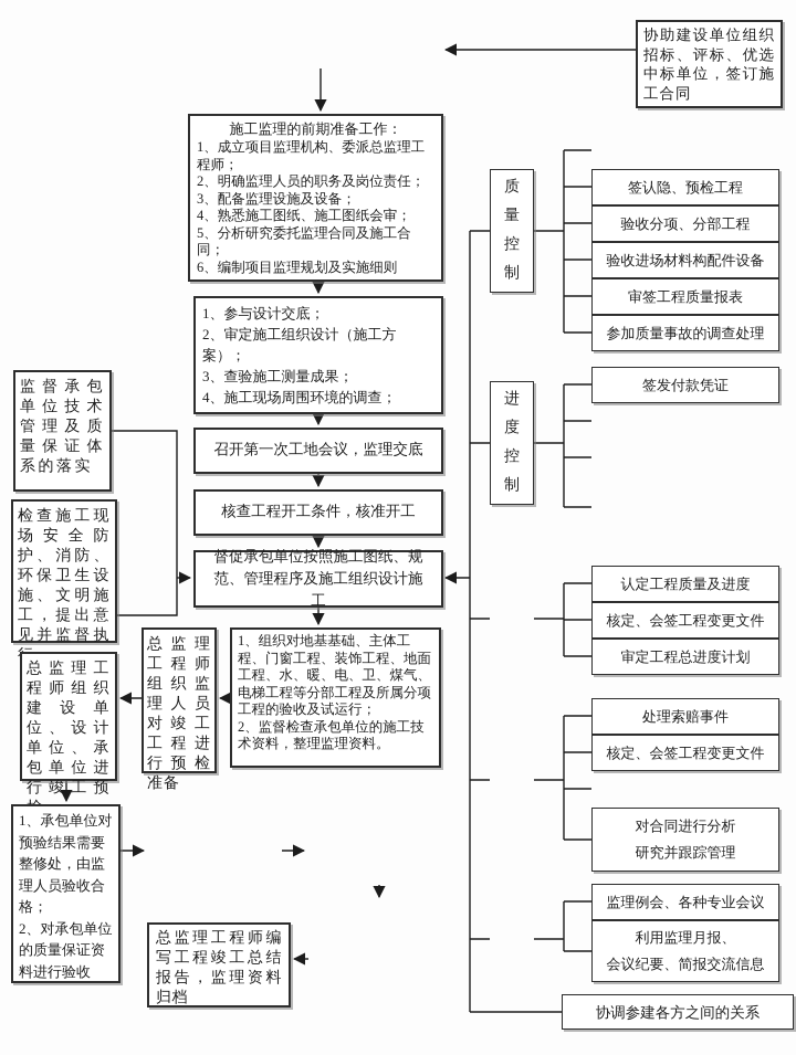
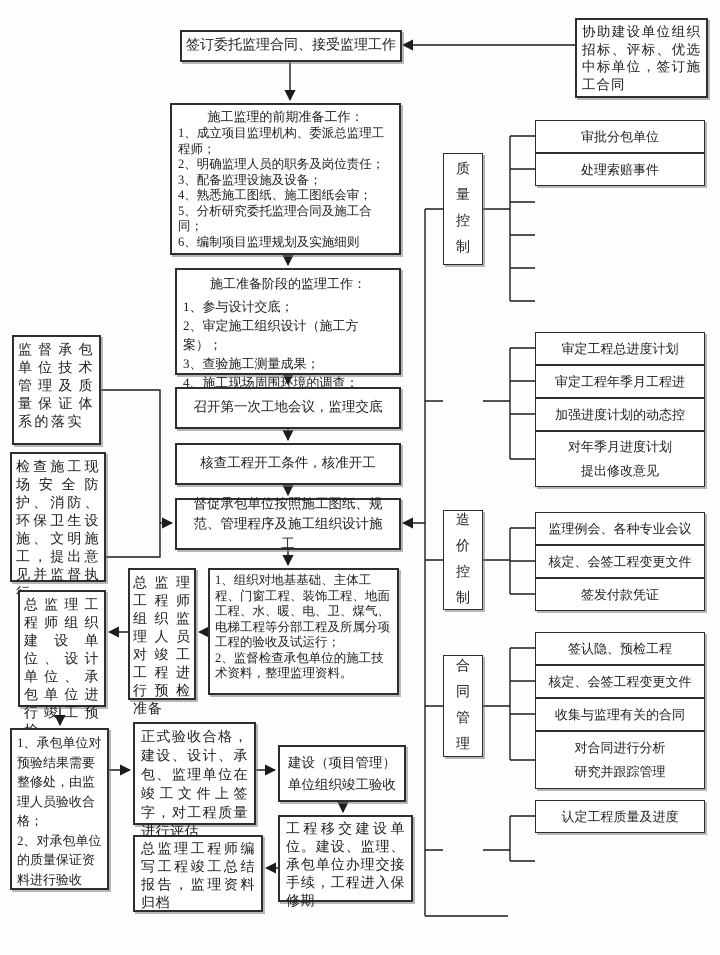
+ 签订委托监理合同、接受监理工作
  协助建设单位组织招标、评标、优选中标单位，签订施工合同
  施工监理的前期准备工作：
  1、成立项目监理机构、委派总监理工程师；
  2、明确监理人员的职务及岗位责任；
  3、配备监理设施及设备；
  4、熟悉施工图纸、施工图纸会审；
  5、分析研究委托监理合同及施工合同；
  6、编制项目监理规划及实施细则
+ 施工准备阶段的监理工作：
  1、参与设计交底；
  2、审定施工组织设计（施工方案）；
  3、查验施工测量成果；
  4、施工现场周围环境的调查；
  召开第一次工地会议，监理交底
  核查工程开工条件，核准开工
  督促承包单位按照施工图纸、规范、管理程序及施工组织设计施工
  1、组织对地基基础、主体工程、门窗工程、装饰工程、地面工程、水、暖、电、卫、煤气、电梯工程等分部工程及所属分项工程的验收及试运行；
  2、监督检查承包单位的施工技术资料，整理监理资料。
  监督承包单位技术管理及质量保证体系的落实
  检查施工现场安全防护、消防、环保卫生设施、文明施工，提出意见并监督执
  总监理工程师组织建设单位、设计单位、承包单位进行竣工预
  总监理工程师组织监理人员对竣工工程进行预检准备
  1、承包单位对预验结果需要整修处，由监理人员验收合格；
  2、对承包单位的质量保证资料进行验收
+ 正式验收合格，建设、设计、承包、监理单位在竣工文件上签字，对工程质量进行评估
+ 建设（项目管理）
+ 单位组织竣工验收
+ 工程移交建设单位。建设、监理、承包单位办理交接手续，工程进入保修期
  总监理工程师编写工程竣工总结报告，监理资料归档
  质量控制
+ 审批分包单位
- 签认隐、预检工程
+ 处理索赔事件
- 验收分项、分部工程
- 验收进场材料构配件设备
- 审签工程质量报表
- 参加质量事故的调查处理
- 进度控制
- 签发付款凭证
+ 审定工程总进度计划
+ 审定工程年季月工程进
+ 加强进度计划的动态控
+ 对年季月进度计划
+ 提出修改意见
+ 造价控制
- 认定工程质量及进度
+ 监理例会、各种专业会议
  核定、会签工程变更文件
- 审定工程总进度计划
+ 签发付款凭证
+ 合同管理
- 处理索赔事件
+ 签认隐、预检工程
  核定、会签工程变更文件
+ 收集与监理有关的合同
  对合同进行分析
  研究并跟踪管理
- 监理例会、各种专业会议
+ 认定工程质量及进度
- 利用监理月报、
- 会议纪要、简报交流信息
- 协调参建各方之间的关系
